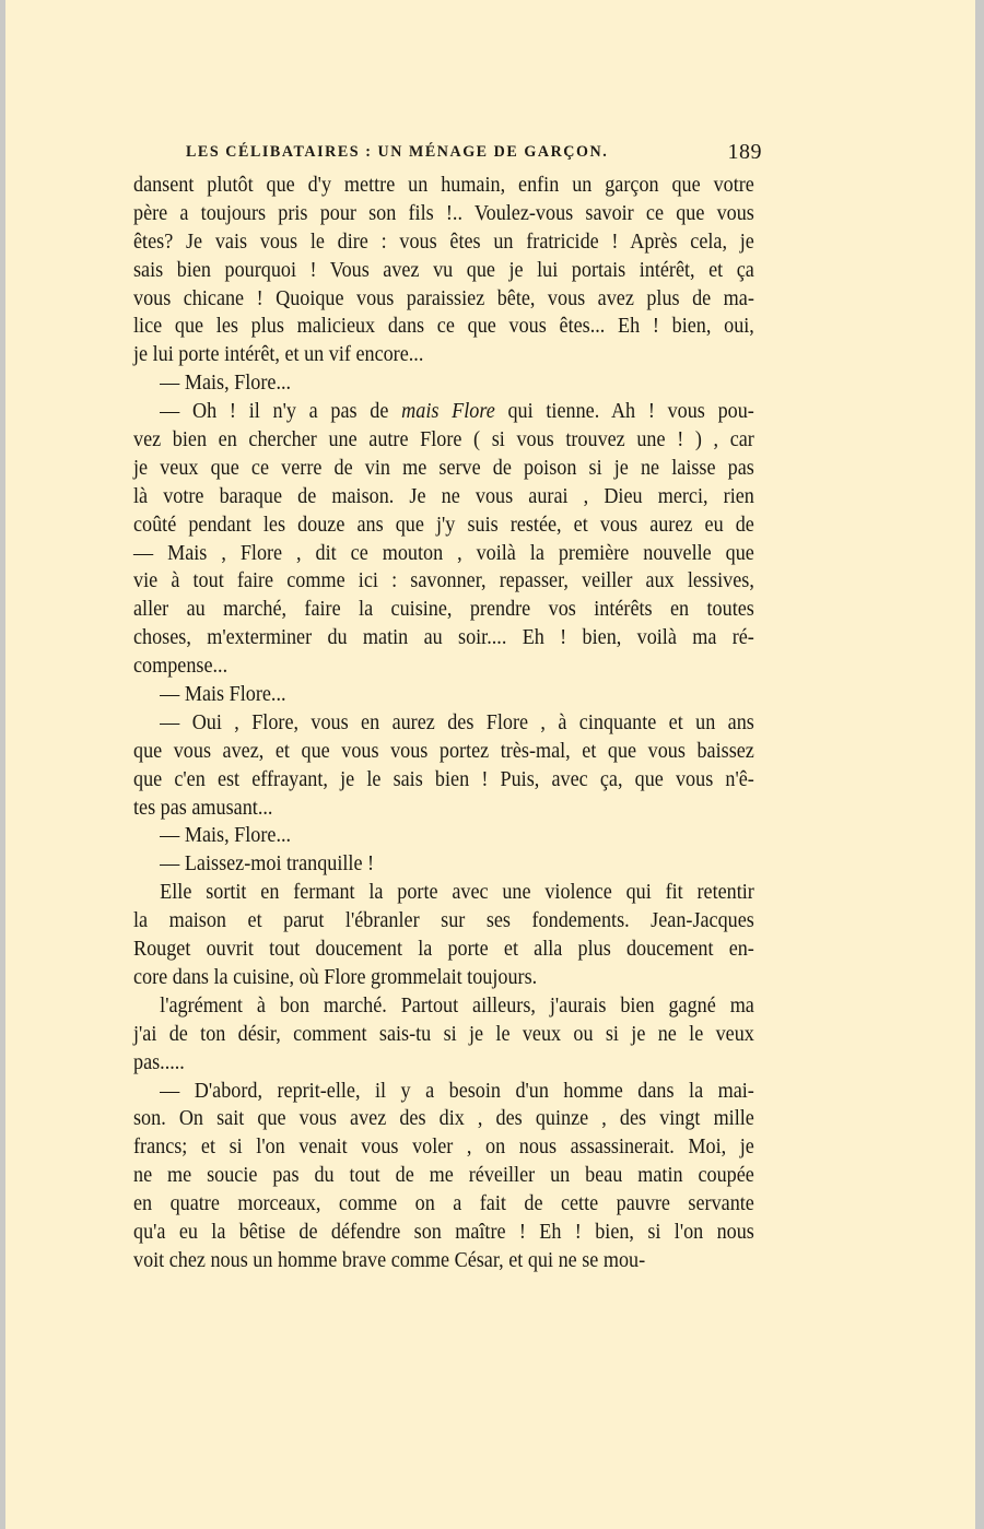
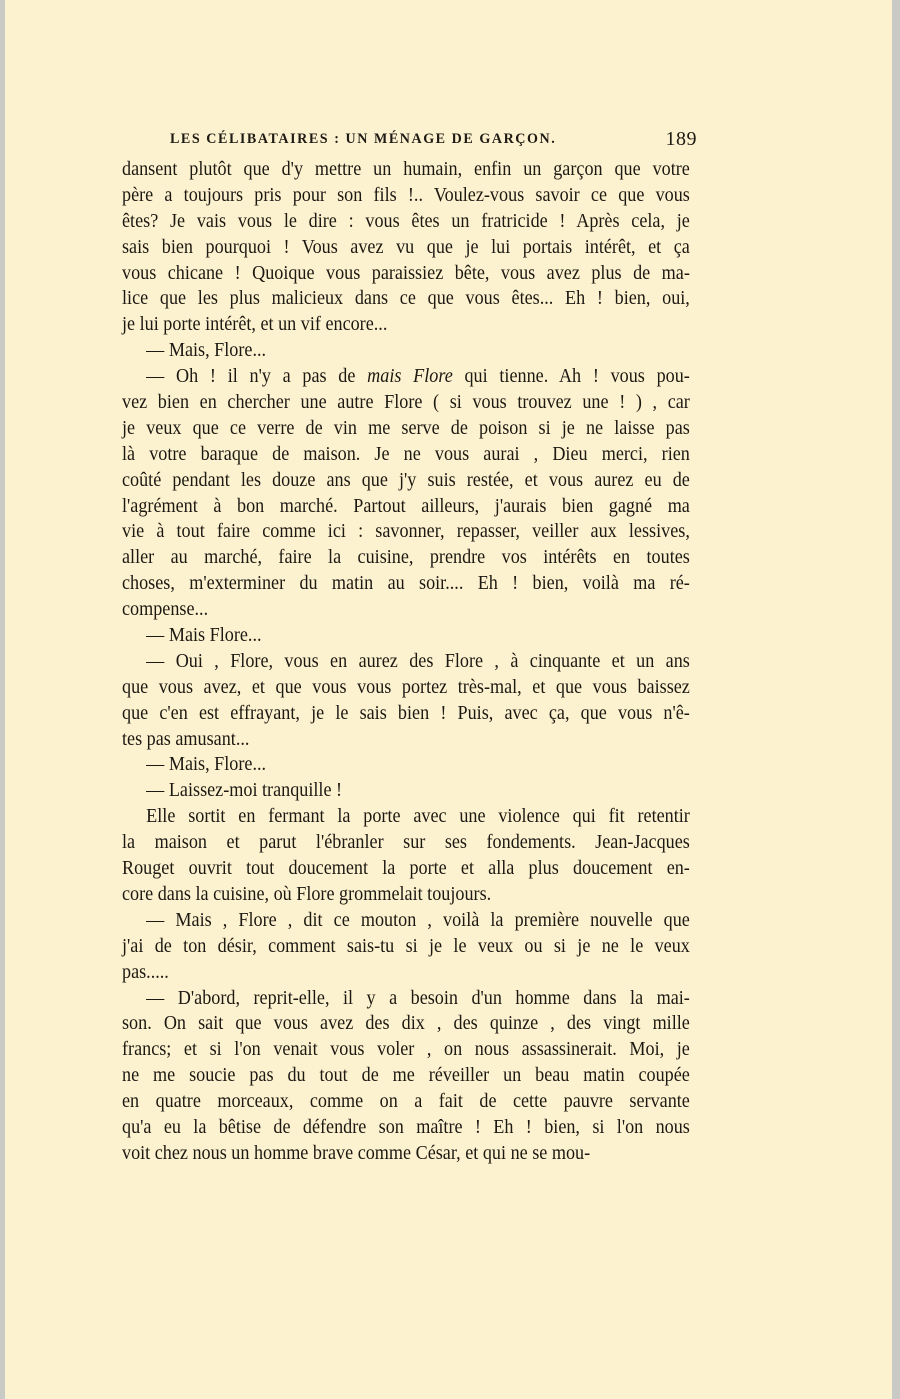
  LES CÉLIBATAIRES : UN MÉNAGE DE GARÇON.
  189
  dansent plutôt que d'y mettre un humain, enfin un garçon que votre
  père a toujours pris pour son fils !.. Voulez-vous savoir ce que vous
  êtes? Je vais vous le dire : vous êtes un fratricide ! Après cela, je
  sais bien pourquoi ! Vous avez vu que je lui portais intérêt, et ça
  vous chicane ! Quoique vous paraissiez bête, vous avez plus de ma-
  lice que les plus malicieux dans ce que vous êtes... Eh ! bien, oui,
  je lui porte intérêt, et un vif encore...
  — Mais, Flore...
  — Oh ! il n'y a pas de mais Flore qui tienne. Ah ! vous pou-
  vez bien en chercher une autre Flore ( si vous trouvez une ! ) , car
  je veux que ce verre de vin me serve de poison si je ne laisse pas
  là votre baraque de maison. Je ne vous aurai , Dieu merci, rien
  coûté pendant les douze ans que j'y suis restée, et vous aurez eu de
- — Mais , Flore , dit ce mouton , voilà la première nouvelle que
+ l'agrément à bon marché. Partout ailleurs, j'aurais bien gagné ma
  vie à tout faire comme ici : savonner, repasser, veiller aux lessives,
  aller au marché, faire la cuisine, prendre vos intérêts en toutes
  choses, m'exterminer du matin au soir.... Eh ! bien, voilà ma ré-
  compense...
  — Mais Flore...
  — Oui , Flore, vous en aurez des Flore , à cinquante et un ans
  que vous avez, et que vous vous portez très-mal, et que vous baissez
  que c'en est effrayant, je le sais bien ! Puis, avec ça, que vous n'ê-
  tes pas amusant...
  — Mais, Flore...
  — Laissez-moi tranquille !
  Elle sortit en fermant la porte avec une violence qui fit retentir
  la maison et parut l'ébranler sur ses fondements. Jean-Jacques
  Rouget ouvrit tout doucement la porte et alla plus doucement en-
  core dans la cuisine, où Flore grommelait toujours.
- l'agrément à bon marché. Partout ailleurs, j'aurais bien gagné ma
+ — Mais , Flore , dit ce mouton , voilà la première nouvelle que
  j'ai de ton désir, comment sais-tu si je le veux ou si je ne le veux
  pas.....
  — D'abord, reprit-elle, il y a besoin d'un homme dans la mai-
  son. On sait que vous avez des dix , des quinze , des vingt mille
  francs; et si l'on venait vous voler , on nous assassinerait. Moi, je
  ne me soucie pas du tout de me réveiller un beau matin coupée
  en quatre morceaux, comme on a fait de cette pauvre servante
  qu'a eu la bêtise de défendre son maître ! Eh ! bien, si l'on nous
  voit chez nous un homme brave comme César, et qui ne se mou-
